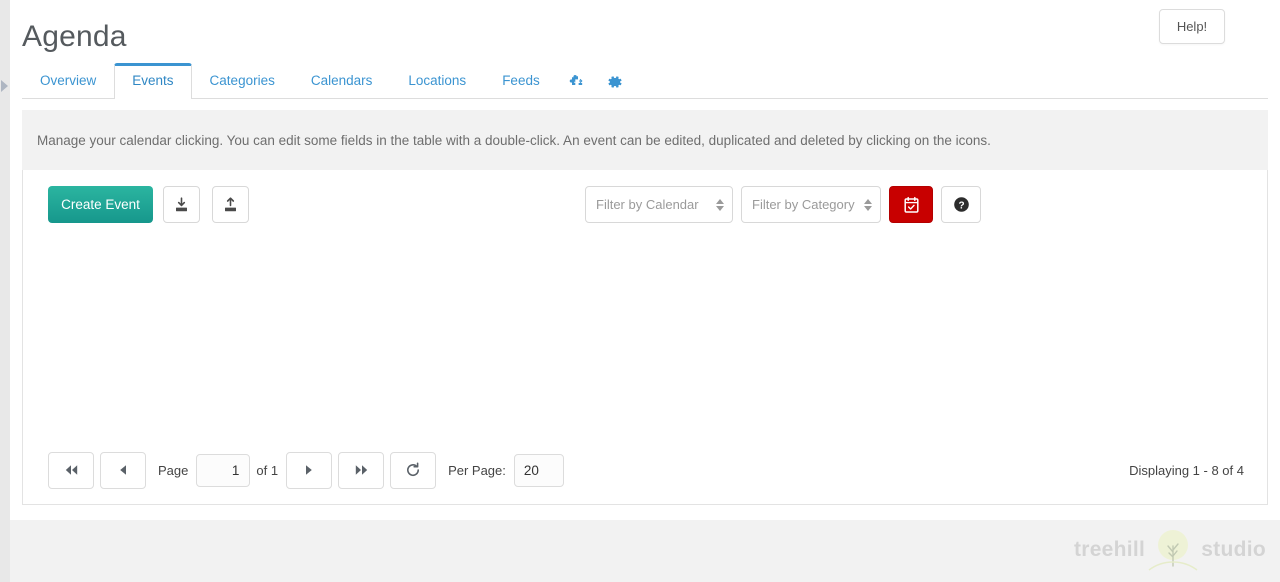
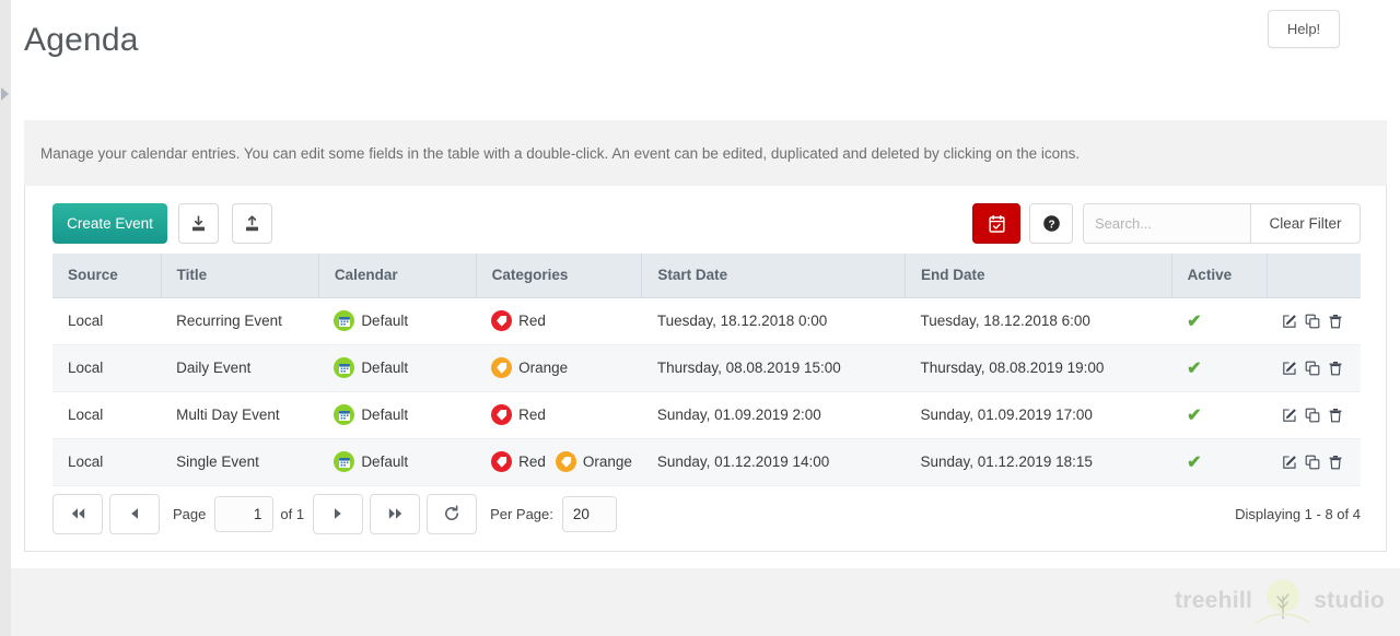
  Agenda
  Help!
- Overview
- Events
- Categories
- Calendars
- Locations
- Feeds
- Manage your calendar clicking. You can edit some fields in the table with a double-click. An event can be edited, duplicated and deleted by clicking on the icons.
+ Manage your calendar entries. You can edit some fields in the table with a double-click. An event can be edited, duplicated and deleted by clicking on the icons.
  Create Event
- Filter by Calendar
- Filter by Category
  ?
+ Search...
+ Clear Filter
+ Source	Title	Calendar	Categories	Start Date	End Date	Active
+ Local	Recurring Event	Default	Red	Tuesday, 18.12.2018 0:00	Tuesday, 18.12.2018 6:00	✔
+ Local	Daily Event	Default	Orange	Thursday, 08.08.2019 15:00	Thursday, 08.08.2019 19:00	✔
+ Local	Multi Day Event	Default	Red	Sunday, 01.09.2019 2:00	Sunday, 01.09.2019 17:00	✔
+ Local	Single Event	Default	Red Orange	Sunday, 01.12.2019 14:00	Sunday, 01.12.2019 18:15	✔
  Page
  1
  of 1
  Per Page:
  20
  Displaying 1 - 8 of 4
  treehill
  studio
